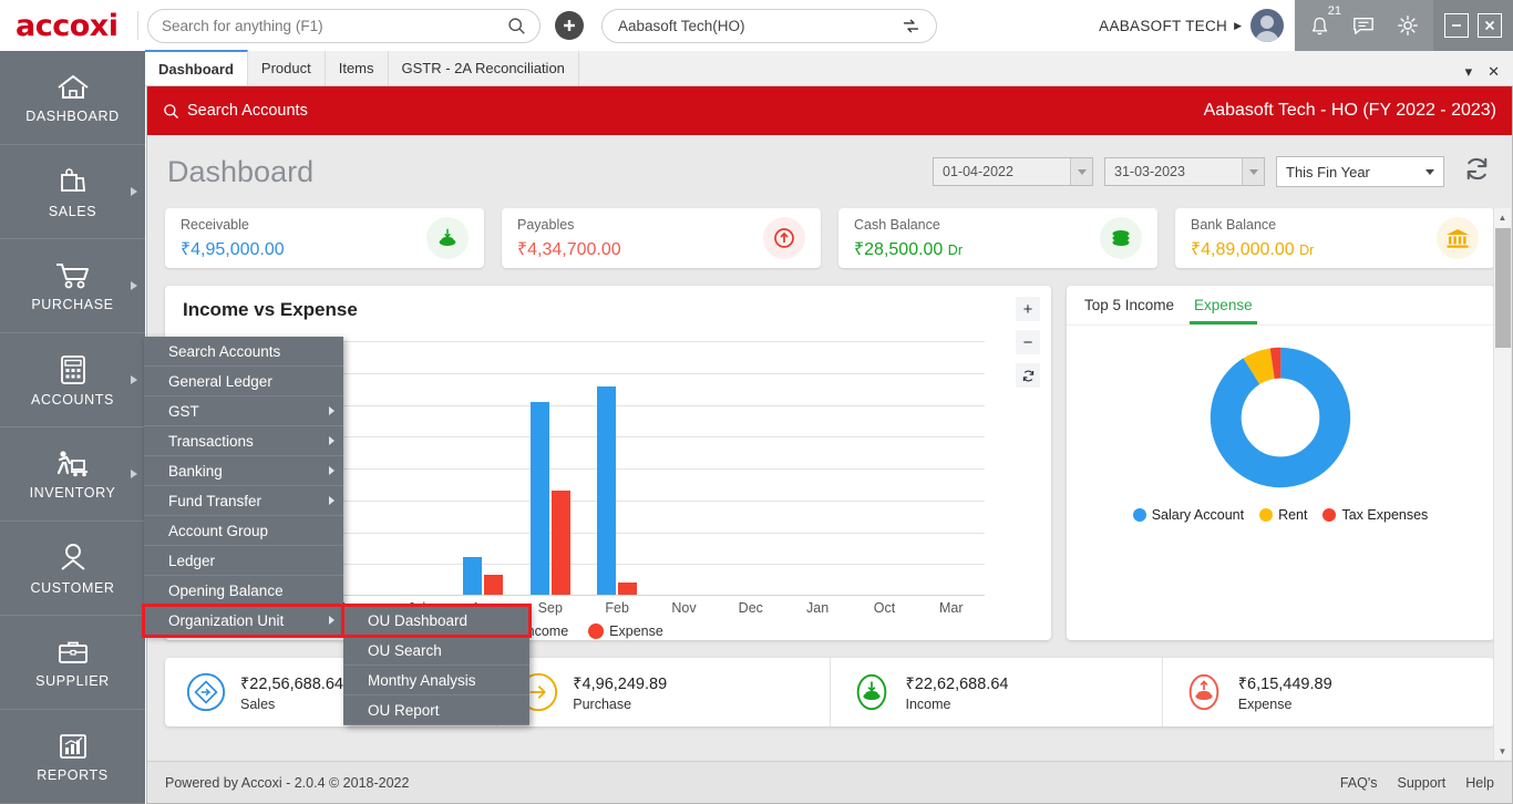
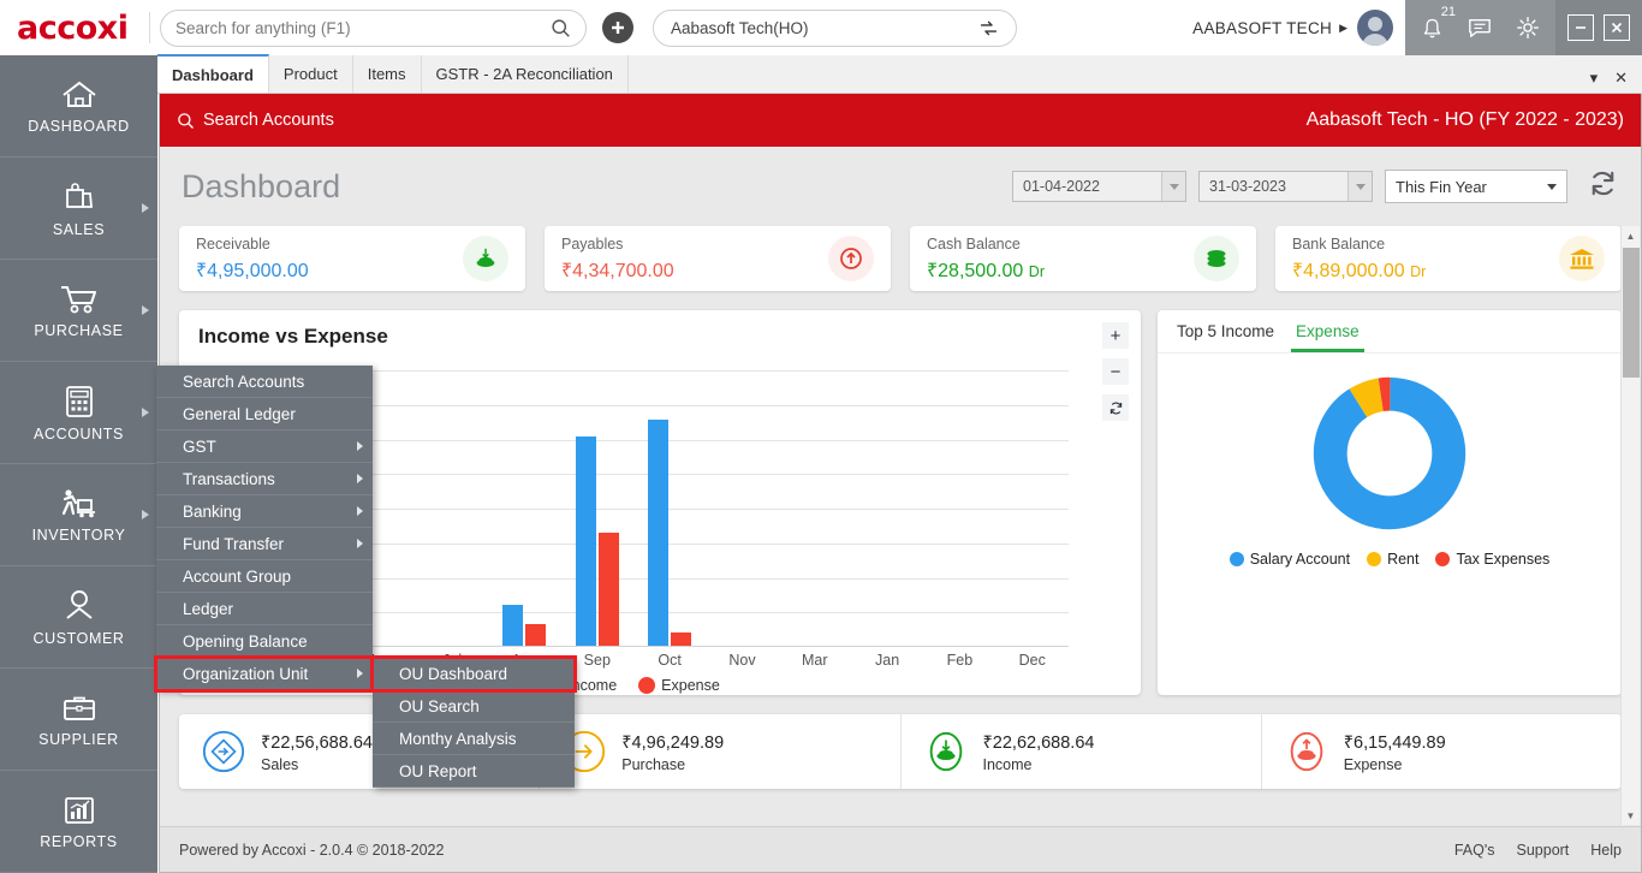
  accoxi
  Search for anything (F1)
  Aabasoft Tech(HO)
  AABASOFT TECH
  ▶
  21
  DASHBOARD
  SALES
  PURCHASE
  ACCOUNTS
  INVENTORY
  CUSTOMER
  SUPPLIER
  REPORTS
  Dashboard
  Product
  Items
  GSTR - 2A Reconciliation
  ▾
  ✕
  Search Accounts
  Aabasoft Tech - HO (FY 2022 - 2023)
  Dashboard
  01-04-2022
  31-03-2023
  This Fin Year
  Receivable
  ₹4,95,000.00
  Payables
  ₹4,34,700.00
  Cash Balance
  ₹28,500.00 Dr
  Bank Balance
  ₹4,89,000.00 Dr
  Income vs Expense
  +
  −
  Sep
- Feb
+ Oct
  Nov
- Dec
+ Mar
  Jan
- Oct
+ Feb
- Mar
+ Dec
  ncome
  Expense
  Top 5 Income
  Expense
  Salary Account
  Rent
  Tax Expenses
  ₹22,56,688.64
  Sales
  ₹4,96,249.89
  Purchase
  ₹22,62,688.64
  Income
  ₹6,15,449.89
  Expense
  ▲
  ▼
  Powered by Accoxi - 2.0.4 © 2018-2022
  FAQ's
  Support
  Help
  Search Accounts
  General Ledger
  GST
  Transactions
  Banking
  Fund Transfer
  Account Group
  Ledger
  Opening Balance
  Organization Unit
  OU Dashboard
  OU Search
  Monthy Analysis
  OU Report
